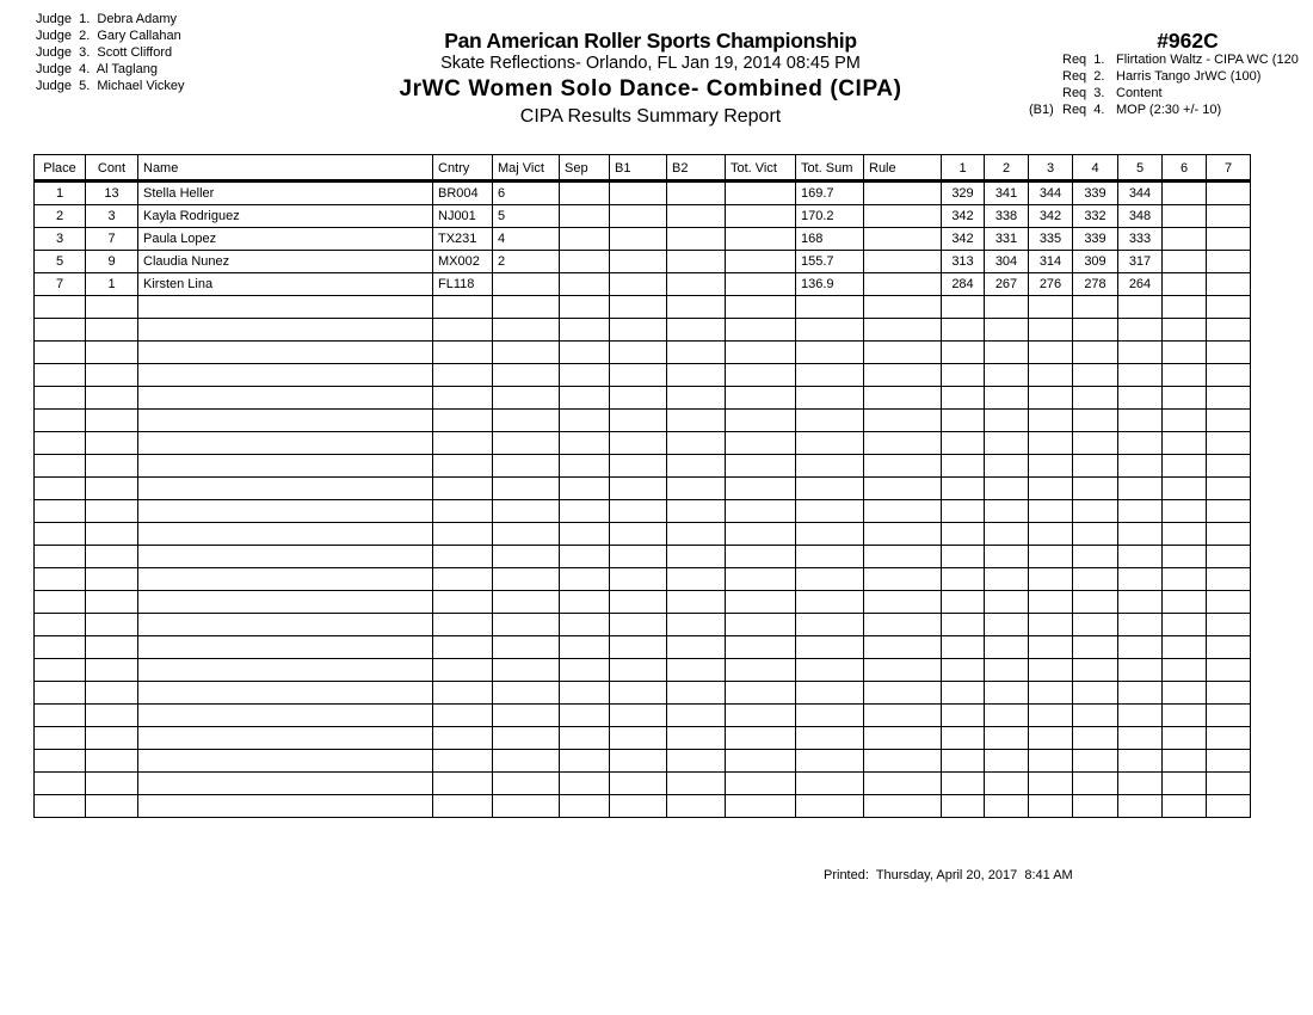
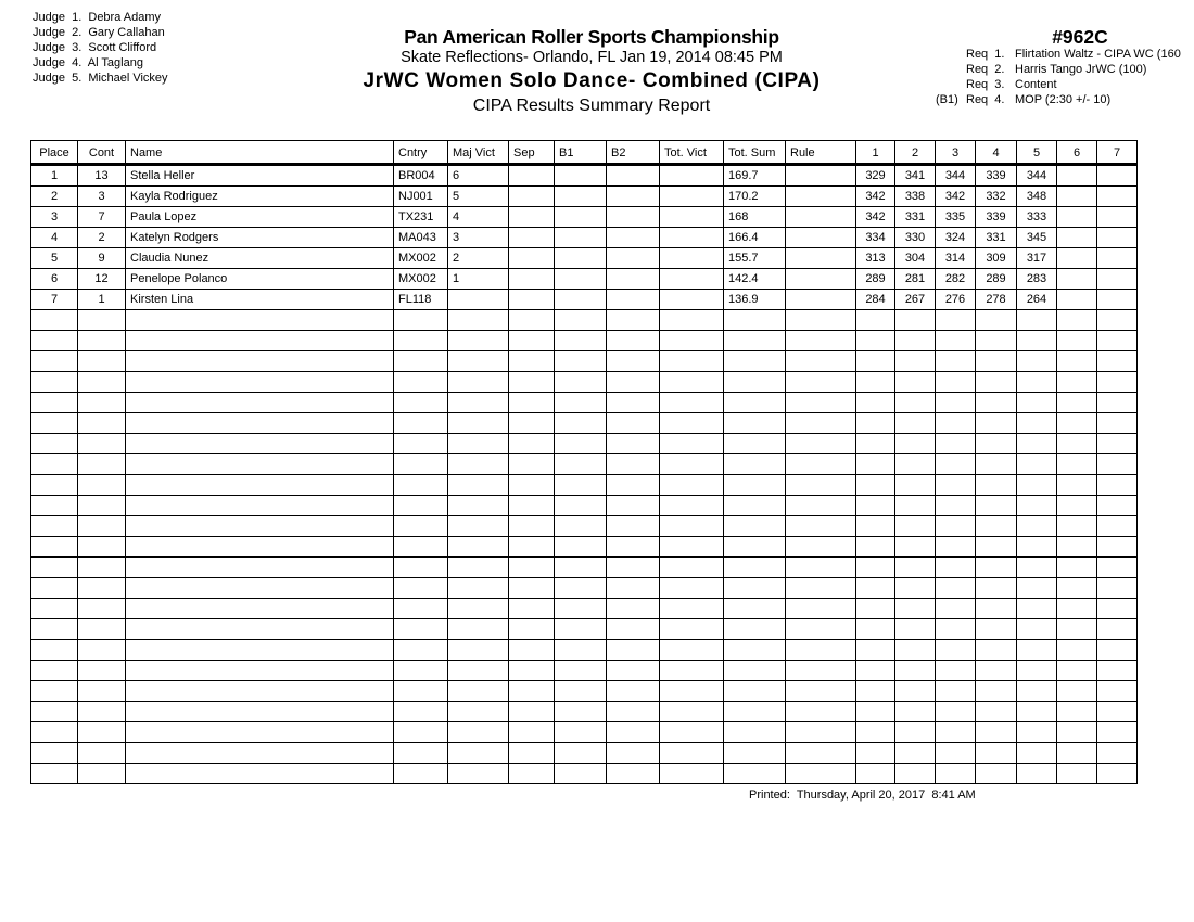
  Judge 1. Debra Adamy
  Judge 2. Gary Callahan
  Judge 3. Scott Clifford
  Judge 4. Al Taglang
  Judge 5. Michael Vickey
  Pan American Roller Sports Championship
  Skate Reflections- Orlando, FL Jan 19, 2014 08:45 PM
  JrWC Women Solo Dance- Combined (CIPA)
  CIPA Results Summary Report
  #962C
  Req 1.
- Flirtation Waltz - CIPA WC (120
+ Flirtation Waltz - CIPA WC (160
  Req 2.
  Harris Tango JrWC (100)
  Req 3.
  Content
  (B1)
  Req 4.
  MOP (2:30 +/- 10)
  Place	Cont	Name	Cntry	Maj Vict	Sep	B1	B2	Tot. Vict	Tot. Sum	Rule	1	2	3	4	5	6	7
  1	13	Stella Heller	BR004	6					169.7		329	341	344	339	344
  2	3	Kayla Rodriguez	NJ001	5					170.2		342	338	342	332	348
  3	7	Paula Lopez	TX231	4					168		342	331	335	339	333
+ 4	2	Katelyn Rodgers	MA043	3					166.4		334	330	324	331	345
  5	9	Claudia Nunez	MX002	2					155.7		313	304	314	309	317
+ 6	12	Penelope Polanco	MX002	1					142.4		289	281	282	289	283
  7	1	Kirsten Lina	FL118						136.9		284	267	276	278	264
  Printed: Thursday, April 20, 2017 8:41 AM
